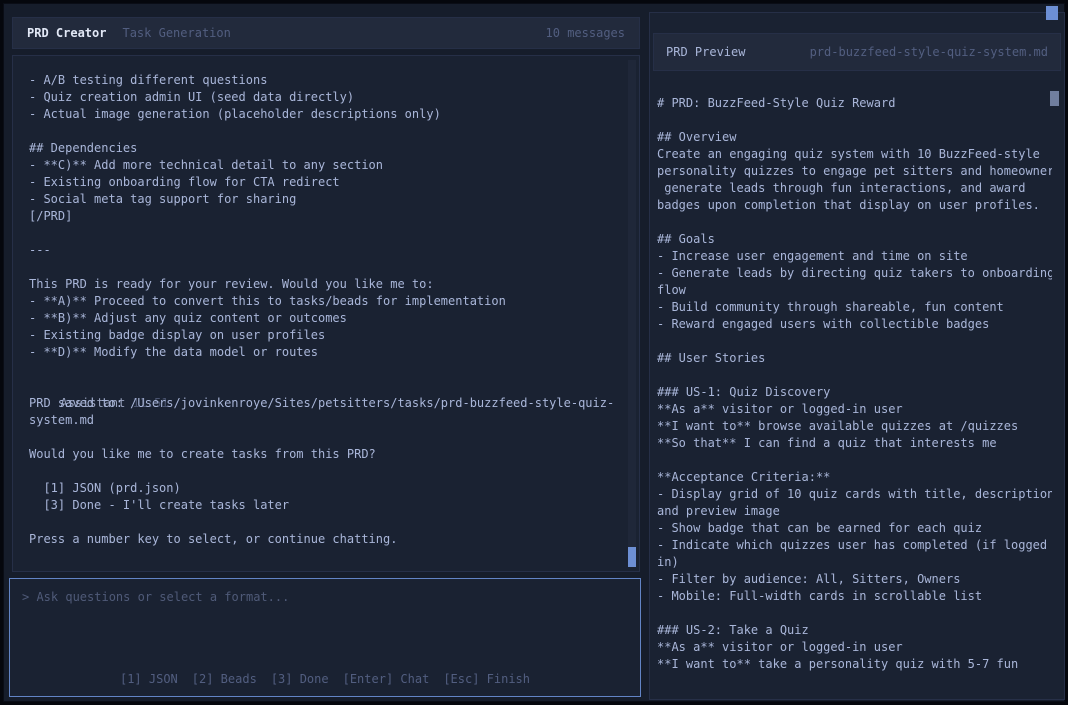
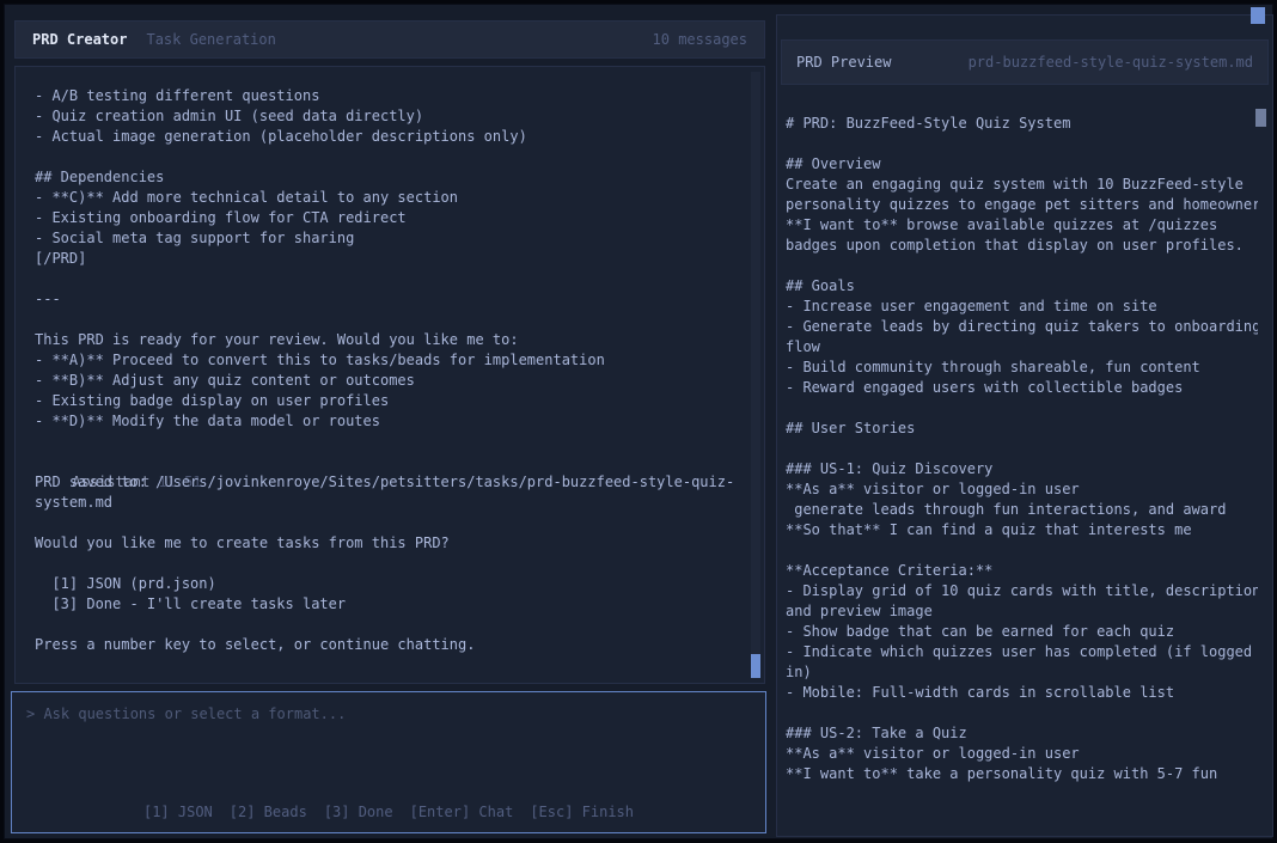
  PRD Creator
  Task Generation
  10 messages
  - A/B testing different questions
  - Quiz creation admin UI (seed data directly)
  - Actual image generation (placeholder descriptions only)
  ## Dependencies
  - **C)** Add more technical detail to any section
  - Existing onboarding flow for CTA redirect
  - Social meta tag support for sharing
  [/PRD]
  ---
  This PRD is ready for your review. Would you like me to:
  - **A)** Proceed to convert this to tasks/beads for implementation
  - **B)** Adjust any quiz content or outcomes
  - Existing badge display on user profiles
  - **D)** Modify the data model or routes
  Assistant 11:51
  PRD saved to: /Users/jovinkenroye/Sites/petsitters/tasks/prd-buzzfeed-style-quiz-
  system.md
  Would you like me to create tasks from this PRD?
  [1] JSON (prd.json)
  [3] Done - I'll create tasks later
  Press a number key to select, or continue chatting.
  > Ask questions or select a format...
  [1] JSON
  [2] Beads
  [3] Done
  [Enter] Chat
  [Esc] Finish
  PRD Preview
  prd-buzzfeed-style-quiz-system.md
- # PRD: BuzzFeed-Style Quiz Reward
+ # PRD: BuzzFeed-Style Quiz System
  ## Overview
  Create an engaging quiz system with 10 BuzzFeed-style
  personality quizzes to engage pet sitters and homeowner
- generate leads through fun interactions, and award
+ **I want to** browse available quizzes at /quizzes
  badges upon completion that display on user profiles.
  ## Goals
  - Increase user engagement and time on site
  - Generate leads by directing quiz takers to onboarding
  flow
  - Build community through shareable, fun content
  - Reward engaged users with collectible badges
  ## User Stories
  ### US-1: Quiz Discovery
  **As a** visitor or logged-in user
- **I want to** browse available quizzes at /quizzes
+ generate leads through fun interactions, and award
  **So that** I can find a quiz that interests me
  **Acceptance Criteria:**
  - Display grid of 10 quiz cards with title, description
  and preview image
  - Show badge that can be earned for each quiz
  - Indicate which quizzes user has completed (if logged
  in)
- - Filter by audience: All, Sitters, Owners
  - Mobile: Full-width cards in scrollable list
  ### US-2: Take a Quiz
  **As a** visitor or logged-in user
  **I want to** take a personality quiz with 5-7 fun
